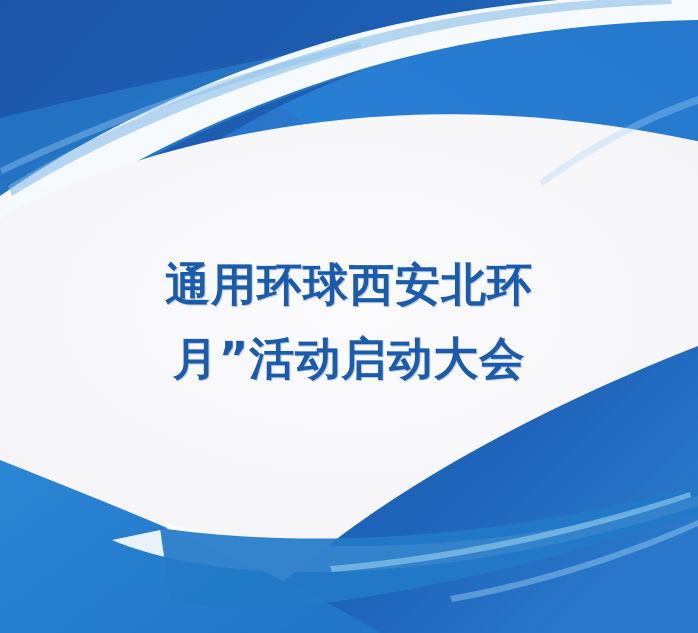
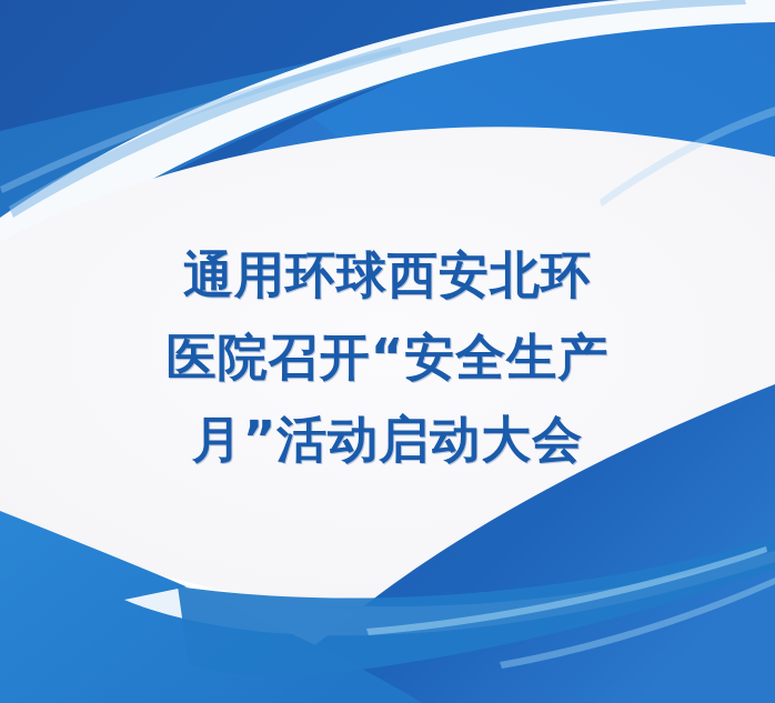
  通用环球西安北环
+ 医院召开“安全生产
  月”活动启动大会
